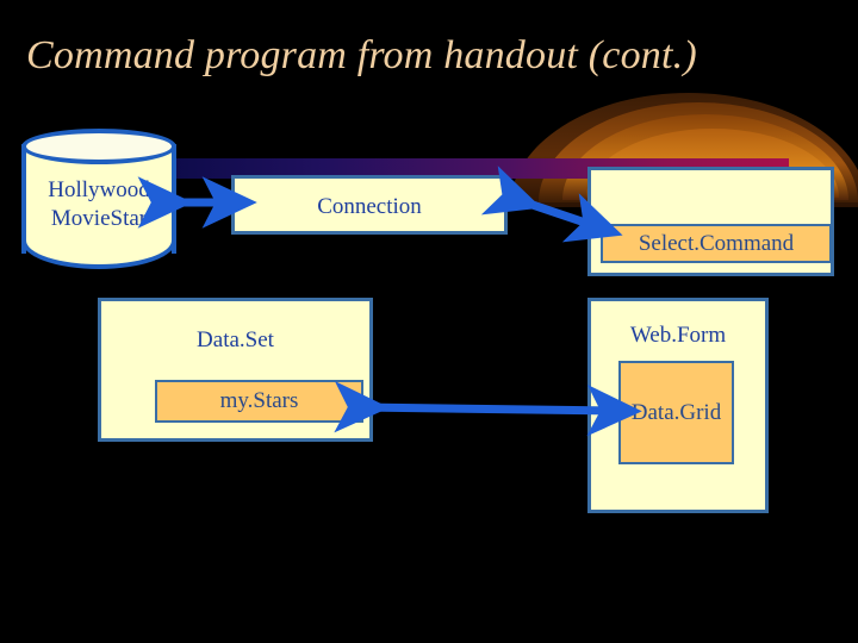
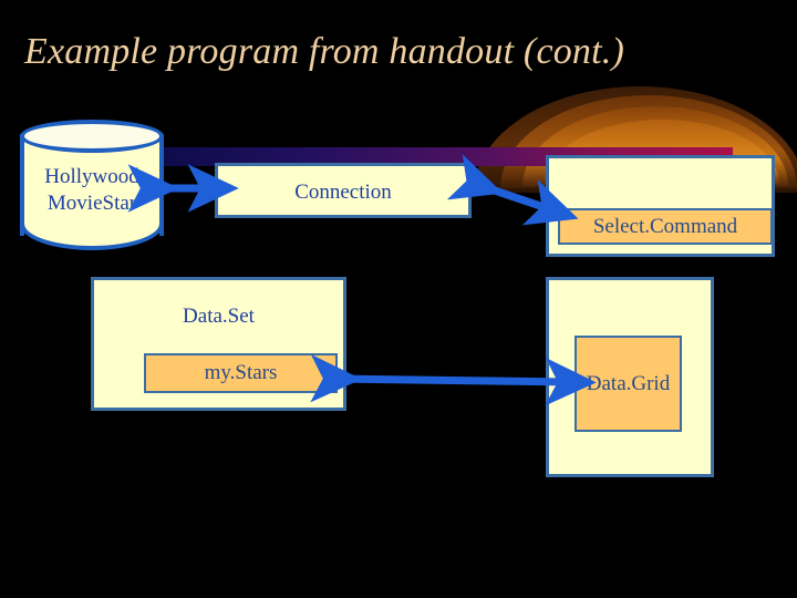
- Command program from handout (cont.)
+ Example program from handout (cont.)
  Hollywood
  MovieStar
  Connection
  Select.Command
  Data.Set
  my.Stars
- Web.Form
  Data.Grid
